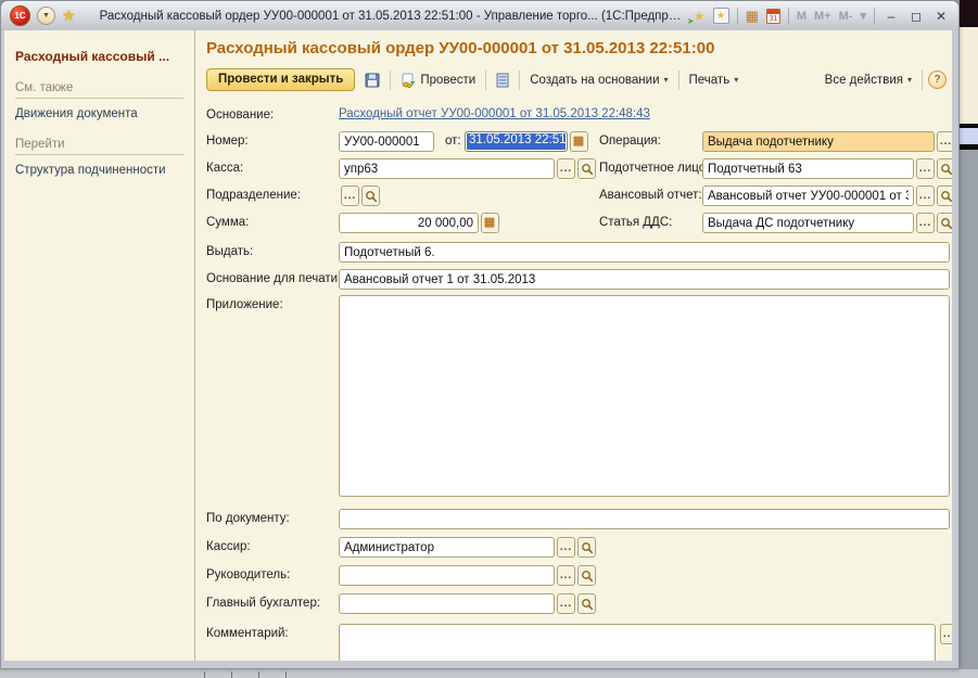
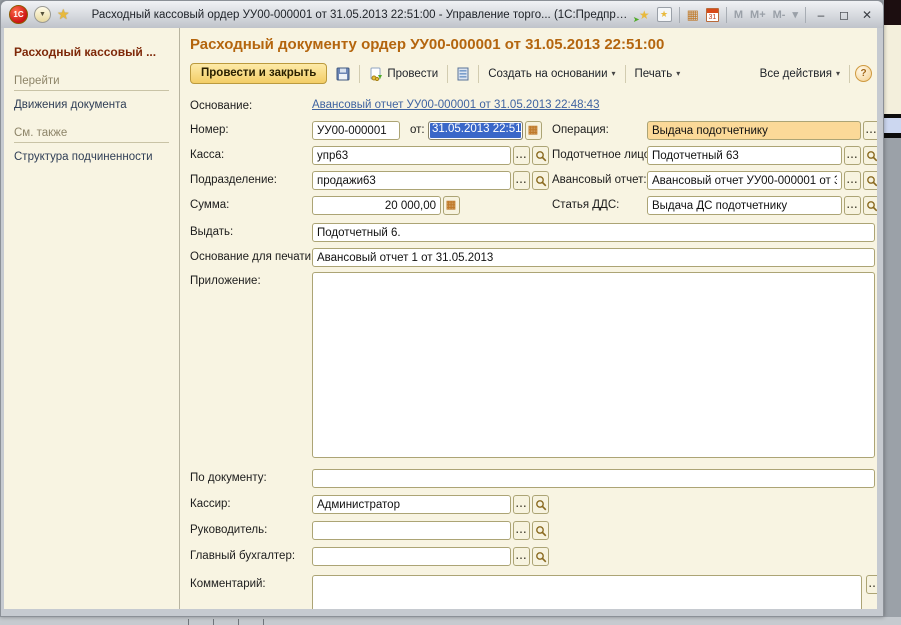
  1С
  ★
  Расходный кассовый ордер УУ00-000001 от 31.05.2013 22:51:00 - Управление торго... (1С:Предприят
  ★
  ➤
  ★
  ▦
  M
  M+
  M-
  ▾
  –
  ◻
  ✕
  Расходный кассовый ...
- См. также
+ Перейти
  Движения документа
- Перейти
+ См. также
  Структура подчиненности
- Расходный кассовый ордер УУ00-000001 от 31.05.2013 22:51:00
+ Расходный документу ордер УУ00-000001 от 31.05.2013 22:51:00
  Провести и закрыть
  Провести
  Создать на основании
  ▾
  Печать
  ▾
  Все действия
  ▾
  ?
  Основание:
- Расходный отчет УУ00-000001 от 31.05.2013 22:48:43
+ Авансовый отчет УУ00-000001 от 31.05.2013 22:48:43
  Номер:
  УУ00-000001
  от:
  31.05.2013 22:51
  ▦
  Операция:
  Выдача подотчетнику
  ...
  Касса:
  упр63
  ...
  Подотчетное лиц
  Подотчетный 63
  ...
  Подразделение:
+ продажи63
  ...
  Авансовый отчет:
  Авансовый отчет УУ00-000001 от
  ...
  Сумма:
  20 000,00
  ▦
  Статья ДДС:
  Выдача ДС подотчетнику
  ...
  Выдать:
  Подотчетный 6.
  Основание для печати
  Авансовый отчет 1 от 31.05.2013
  Приложение:
  По документу:
  Кассир:
  Администратор
  ...
  Руководитель:
  ...
  Главный бухгалтер:
  ...
  Комментарий:
